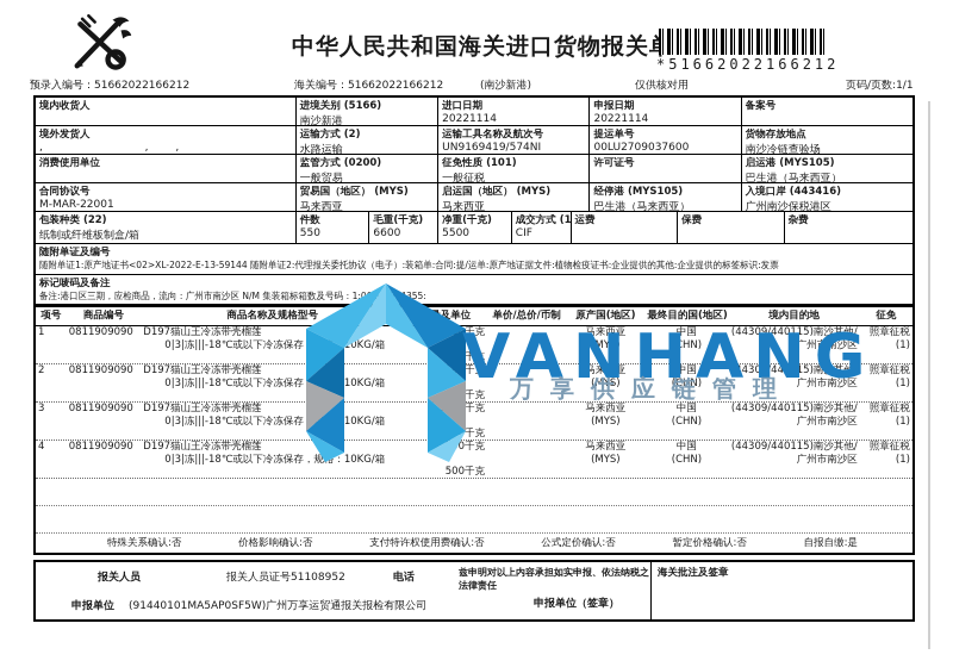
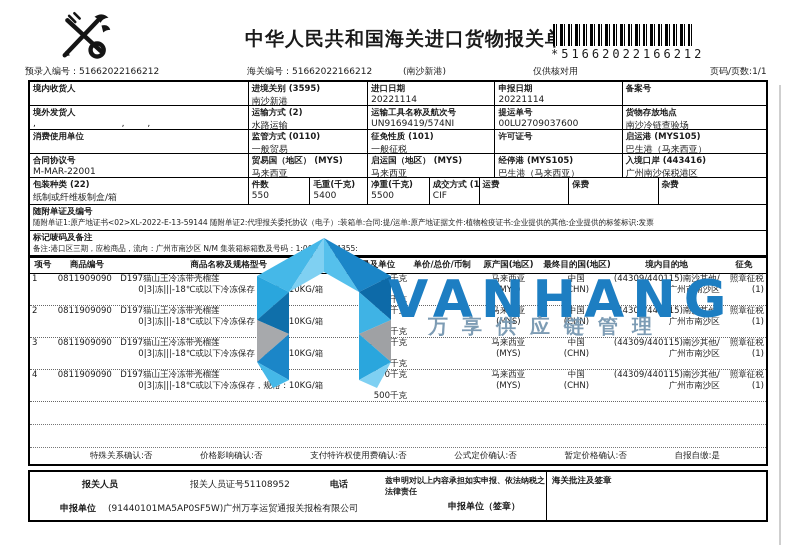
  中华人民共和国海关进口货物报关
  *51662022166212
  预录入编号：51662022166212
  海关编号：51662022166212
  (南沙新港)
  仅供核对用
  页码/页数:1/1
  境内收货人
- 进境关别 (5166)
+ 进境关别 (3595)
  南沙新港
  进口日期
  20221114
  申报日期
  20221114
  备案号
  境外发货人
  , , ,
  运输方式 (2)
  水路运输
  运输工具名称及航次号
  UN9169419/574NI
  提运单号
  00LU2709037600
  货物存放地点
  南沙冷链查验场
  消费使用单位
- 监管方式 (0200)
+ 监管方式 (0110)
  一般贸易
  征免性质 (101)
  一般征税
  许可证号
  启运港 (MYS105)
  巴生港（马来西亚）
  合同协议号
  M-MAR-22001
  贸易国（地区） (MYS)
  马来西亚
  启运国（地区） (MYS)
  马来西亚
  经停港 (MYS105)
  巴生港（马来西亚）
  入境口岸 (443416)
  广州南沙保税港区
  包装种类 (22)
  纸制或纤维板制盒/箱
  件数
  550
  毛重(千克)
- 6600
+ 5400
  净重(千克)
  5500
  成交方式 (1
  CIF
  运费
  保费
  杂费
  随附单证及编号
  随附单证1:原产地证书<02>XL-2022-E-13-59144 随附单证2:代理报关委托协议（电子）:装箱单:合同:提/运单:原产地证据文件:植物检疫证书:企业提供的其他:企业提供的标签标识:发票
  标记唛码及备注
  备注:港口区三期，应检商品，流向：广州市南沙区 N/M 集装箱标箱数及号码：1:0355:
  项号
  商品编号
  商品名称及规格型号
  单价/总价/币制
  原产国(地区)
  最终目的国(地区)
  境内目的地
  征免
  1
  0811909090
  D197猫山王冷冻带壳榴莲
  0|3|冻|||-18℃或以下冷冻保存0KG/箱
  马来西亚
  (MYS)
  中国
  (CHN)
  (44309/440115)南沙其他/广州市南沙区
  照章征税 (1)
  2
  0811909090
  D197猫山王冷冻带壳榴莲
  0|3|冻|||-18℃或以下冷冻保存10KG/箱
  马来西亚
  (MYS)
  中国
  (CHN)
  (44309/440115)南沙其他/广州市南沙区
  照章征税 (1)
  3
  0811909090
  D197猫山王冷冻带壳榴莲
  0|3|冻|||-18℃或以下冷冻保存10KG/箱
  马来西亚
  (MYS)
  中国
  (CHN)
  (44309/440115)南沙其他/广州市南沙区
  照章征税 (1)
  4
  0811909090
  D197猫山王冷冻带壳榴莲
  0|3|冻|||-18℃或以下冷冻保存，规：10KG/箱
  500千克
  马来西亚
  (MYS)
  中国
  (CHN)
  (44309/440115)南沙其他/广州市南沙区
  照章征税 (1)
  特殊关系确认:否
  价格影响确认:否
  支付特许权使用费确认:否
  公式定价确认:否
  暂定价格确认:否
  自报自缴:是
  报关人员
  报关人员证号51108952
  电话
  兹申明对以上内容承担如实申报、依法纳税之法律责任
  申报单位
  (91440101MA5AP0SF5W)广州万享运贸通报关报检有限公司
  申报单位（签章）
  海关批注及签章
  VANHANG
  万享供应链管理
